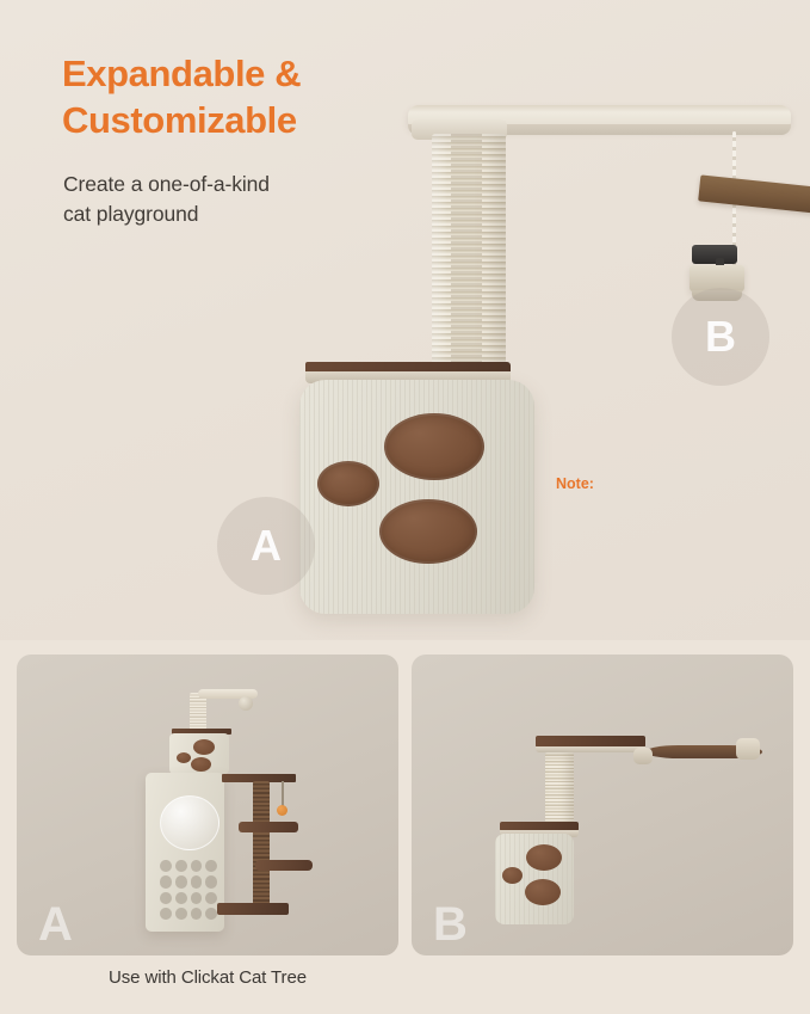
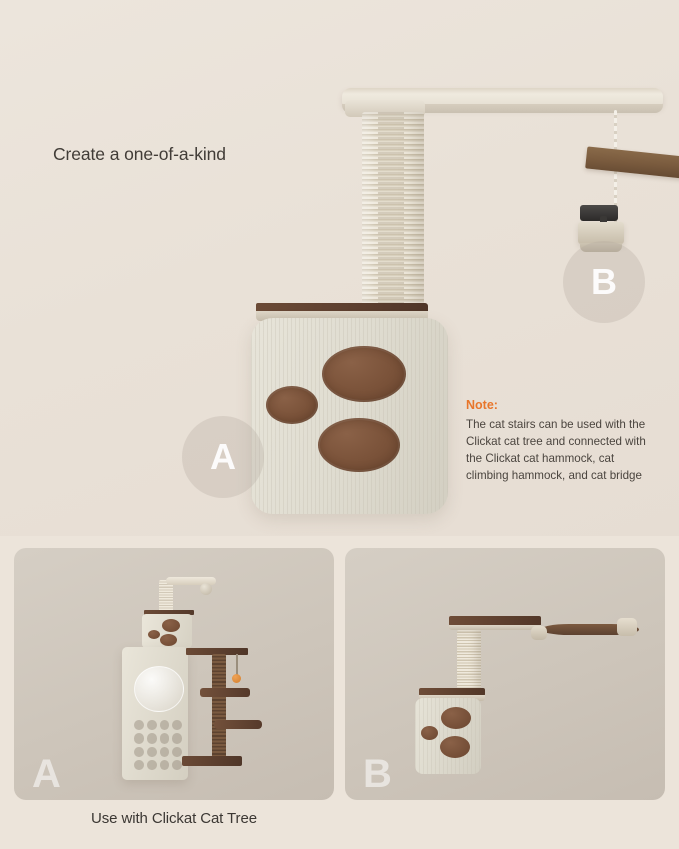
- Expandable &
- Customizable
  Create a one-of-a-kind
- cat playground
  A
  B
  Note:
+ The cat stairs can be used with the Clickat cat tree and connected with the Clickat cat hammock, cat climbing hammock, and cat bridge
  A
  B
  Use with Clickat Cat Tree
